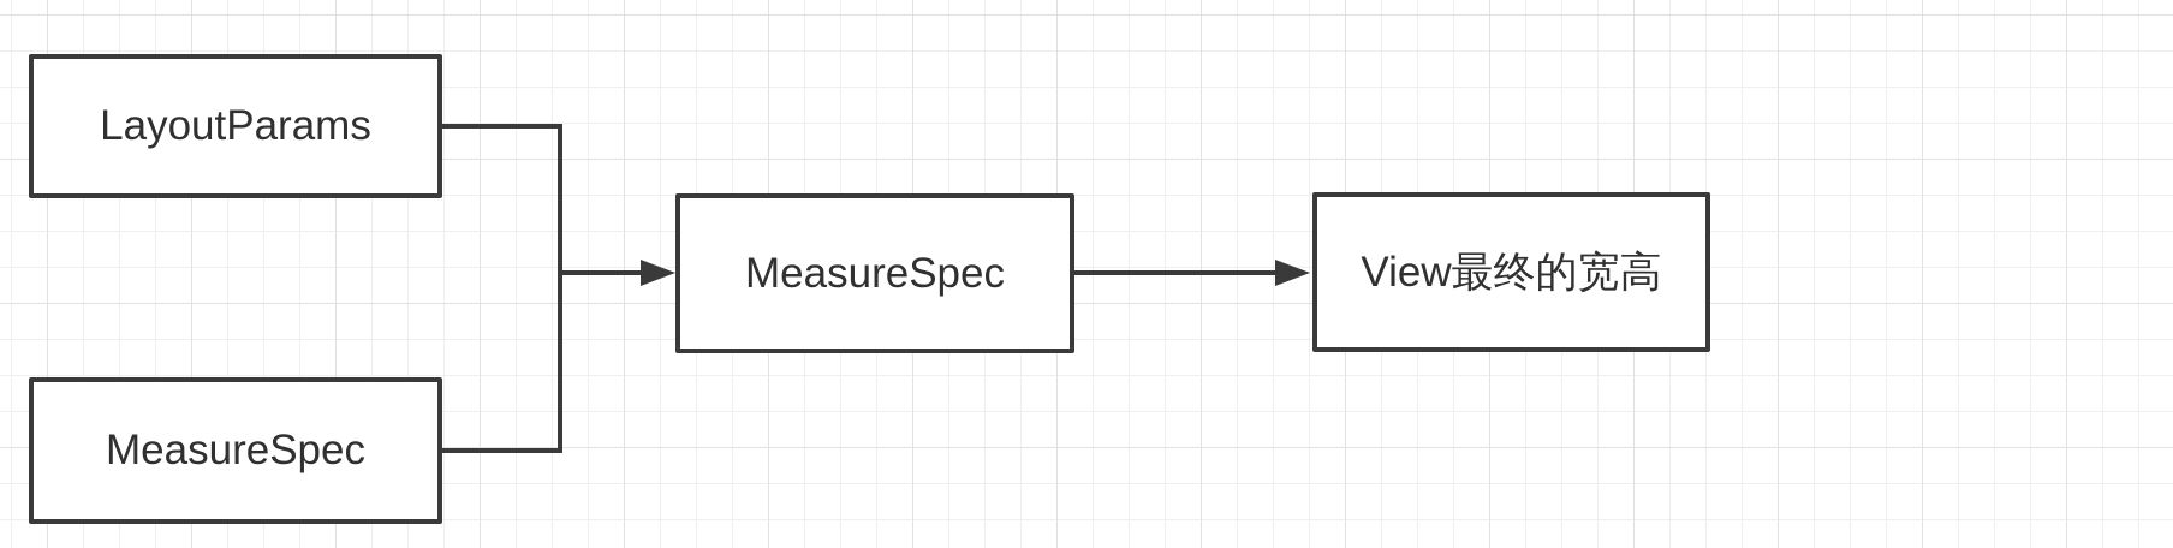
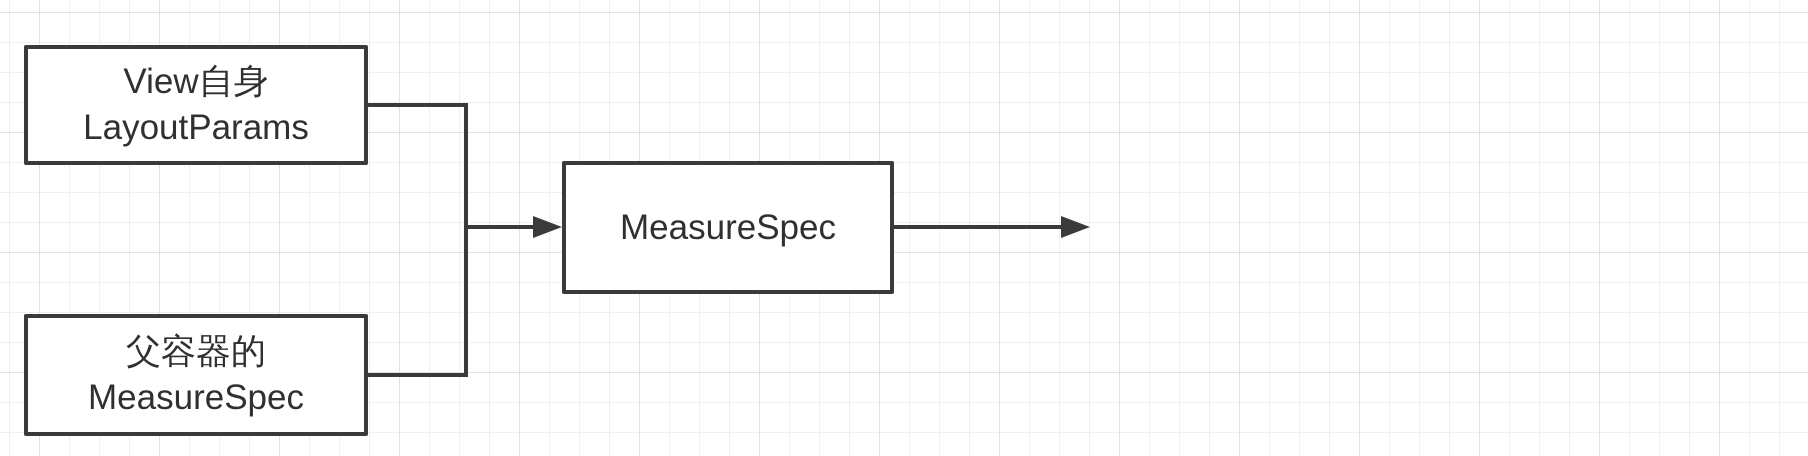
+ View自身
  LayoutParams
+ 父容器的
  MeasureSpec
  MeasureSpec
- View最终的宽高
